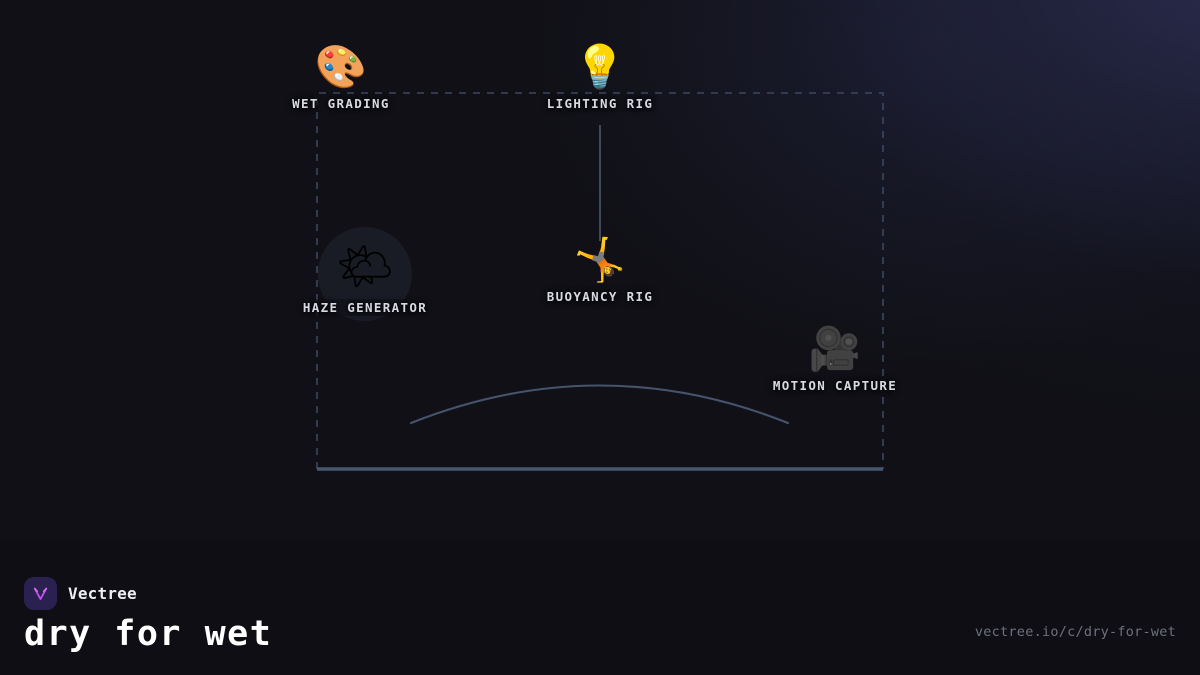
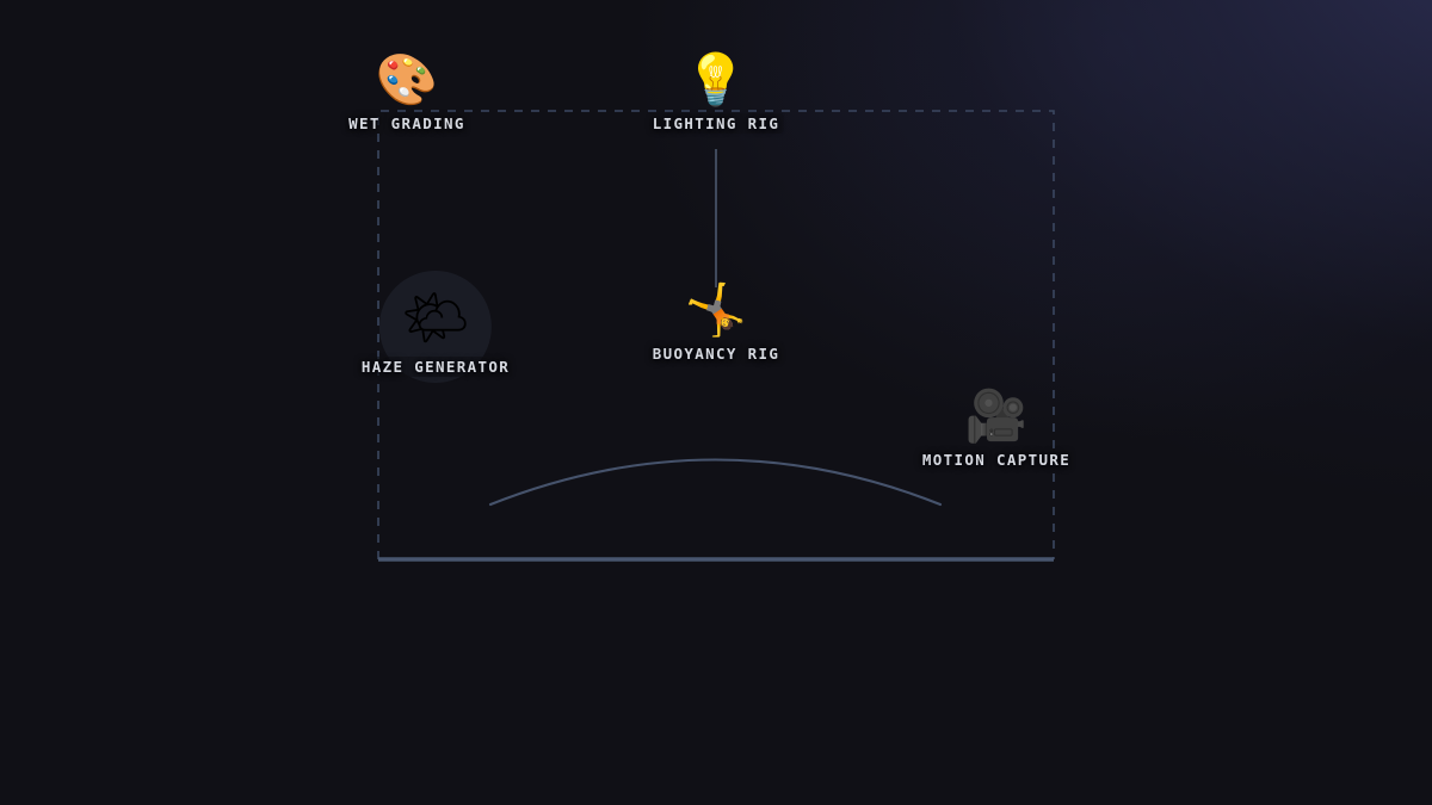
  🎨
  WET GRADING
  💡
  LIGHTING RIG
  🌤
  HAZE GENERATOR
  🤸
  BUOYANCY RIG
  🎥
  MOTION CAPTURE
- Vectree
- dry for wet
- vectree.io/c/dry-for-wet
